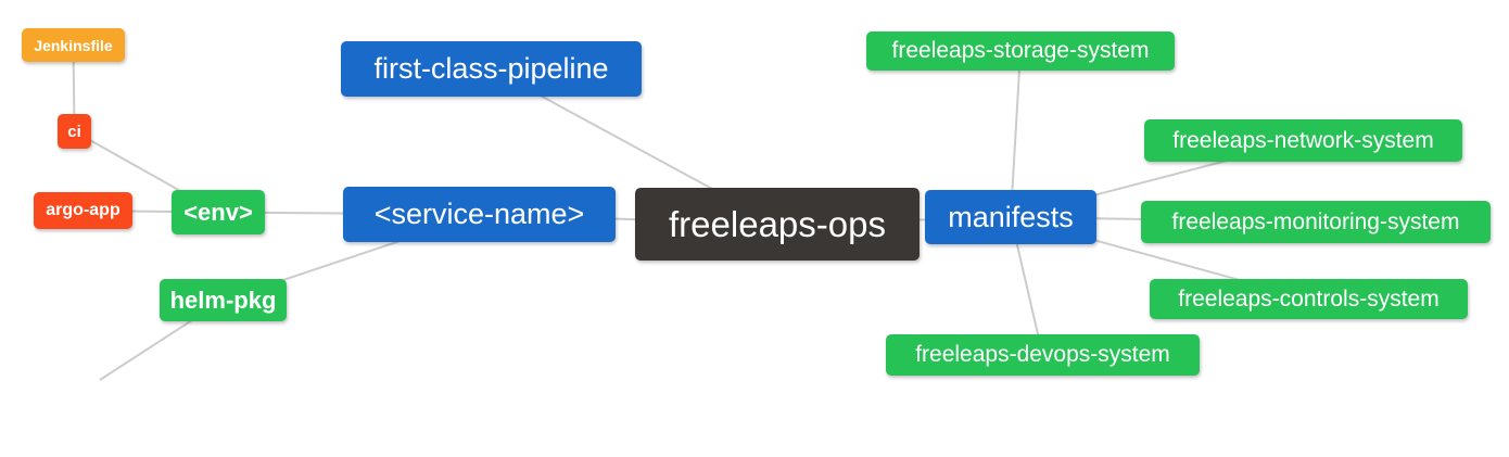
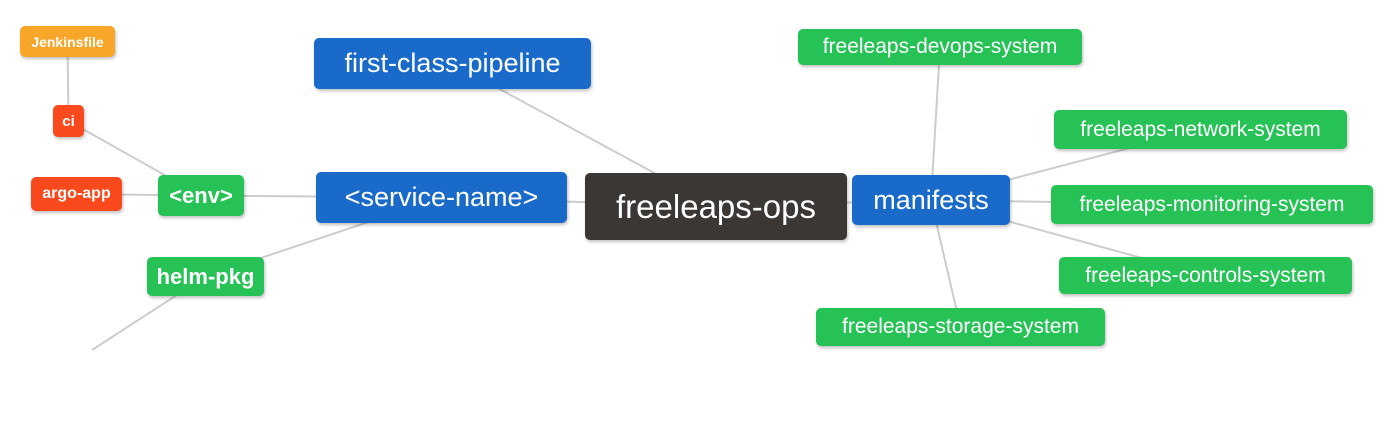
  Jenkinsfile
  ci
  argo-app
  <env>
  helm-pkg
  first-class-pipeline
  <service-name>
  freeleaps-ops
  manifests
- freeleaps-storage-system
+ freeleaps-devops-system
  freeleaps-network-system
  freeleaps-monitoring-system
  freeleaps-controls-system
- freeleaps-devops-system
+ freeleaps-storage-system
